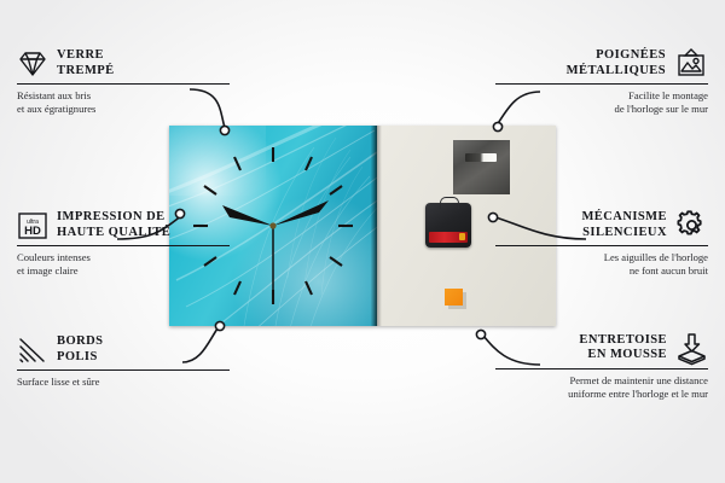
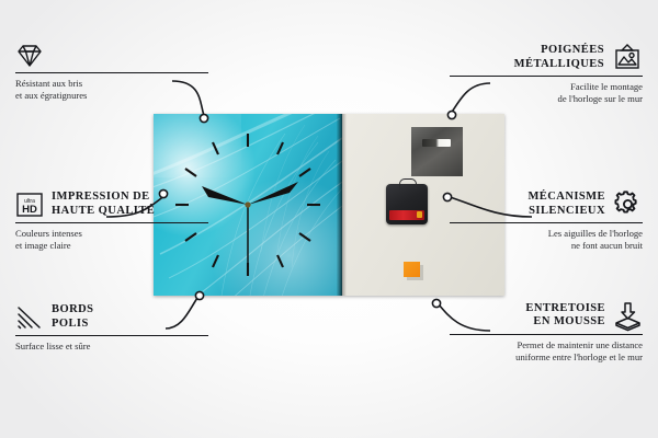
- VERRE
- TREMPÉ
  Résistant aux bris
  et aux égratignures
  HD
  IMPRESSION DE
  HAUTE QUALITÉ
  Couleurs intenses
  et image claire
  BORDS
  POLIS
  Surface lisse et sûre
  POIGNÉES
  MÉTALLIQUES
  Facilite le montage
  de l'horloge sur le mur
  MÉCANISME
  SILENCIEUX
  Les aiguilles de l'horloge
  ne font aucun bruit
  ENTRETOISE
  EN MOUSSE
  Permet de maintenir une distance
  uniforme entre l'horloge et le mur
